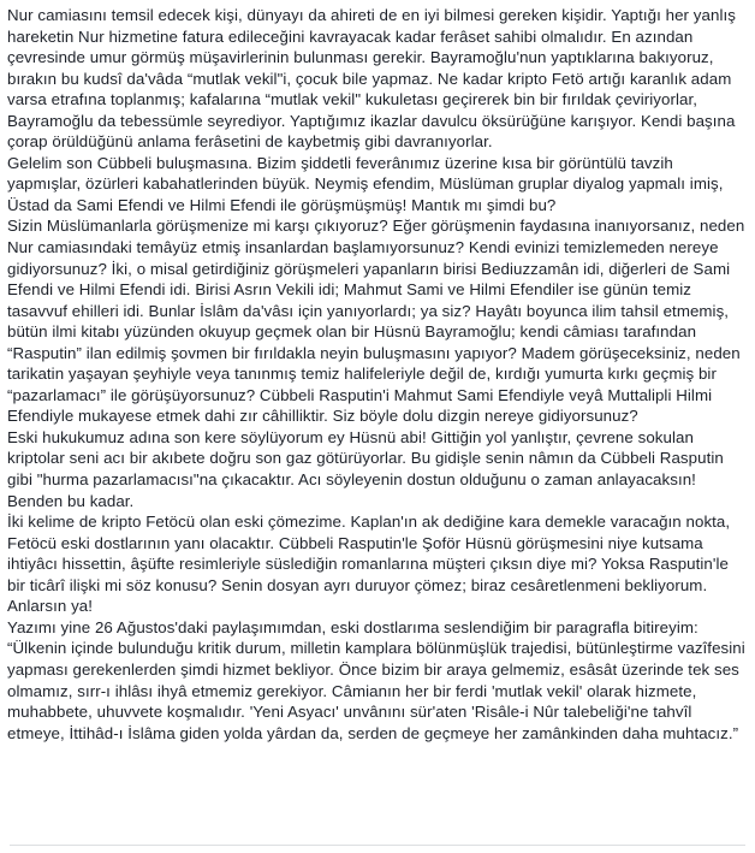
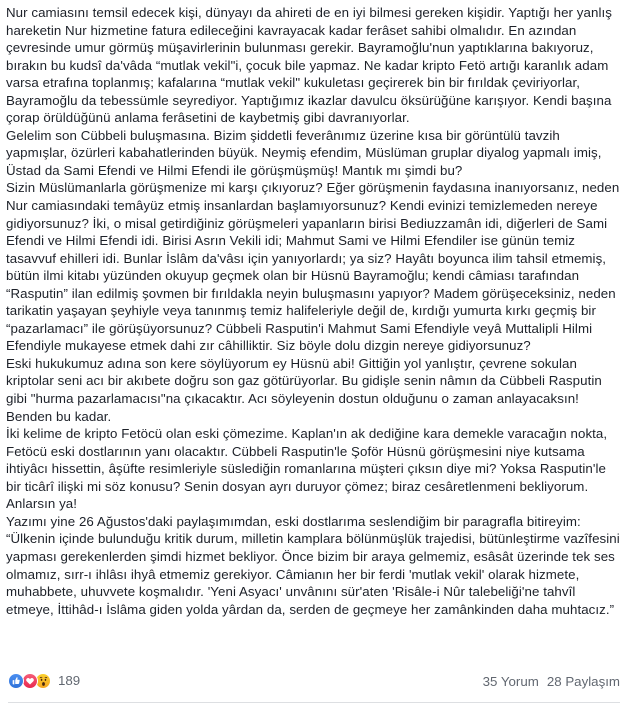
  Nur camiasını temsil edecek kişi, dünyayı da ahireti de en iyi bilmesi gereken kişidir. Yaptığı her yanlış hareketin Nur hizmetine fatura edileceğini kavrayacak kadar ferâset sahibi olmalıdır. En azından çevresinde umur görmüş müşavirlerinin bulunması gerekir. Bayramoğlu'nun yaptıklarına bakıyoruz, bırakın bu kudsî da'vâda “mutlak vekil"i, çocuk bile yapmaz. Ne kadar kripto Fetö artığı karanlık adam varsa etrafına toplanmış; kafalarına “mutlak vekil" kukuletası geçirerek bin bir fırıldak çeviriyorlar, Bayramoğlu da tebessümle seyrediyor. Yaptığımız ikazlar davulcu öksürüğüne karışıyor. Kendi başına çorap örüldüğünü anlama ferâsetini de kaybetmiş gibi davranıyorlar.
  Gelelim son Cübbeli buluşmasına. Bizim şiddetli feverânımız üzerine kısa bir görüntülü tavzih yapmışlar, özürleri kabahatlerinden büyük. Neymiş efendim, Müslüman gruplar diyalog yapmalı imiş, Üstad da Sami Efendi ve Hilmi Efendi ile görüşmüşmüş! Mantık mı şimdi bu?
  Sizin Müslümanlarla görüşmenize mi karşı çıkıyoruz? Eğer görüşmenin faydasına inanıyorsanız, neden Nur camiasındaki temâyüz etmiş insanlardan başlamıyorsunuz? Kendi evinizi temizlemeden nereye gidiyorsunuz? İki, o misal getirdiğiniz görüşmeleri yapanların birisi Bediuzzamân idi, diğerleri de Sami Efendi ve Hilmi Efendi idi. Birisi Asrın Vekili idi; Mahmut Sami ve Hilmi Efendiler ise günün temiz tasavvuf ehilleri idi. Bunlar İslâm da'vâsı için yanıyorlardı; ya siz? Hayâtı boyunca ilim tahsil etmemiş, bütün ilmi kitabı yüzünden okuyup geçmek olan bir Hüsnü Bayramoğlu; kendi câmiası tarafından “Rasputin” ilan edilmiş şovmen bir fırıldakla neyin buluşmasını yapıyor? Madem görüşeceksiniz, neden tarikatin yaşayan şeyhiyle veya tanınmış temiz halifeleriyle değil de, kırdığı yumurta kırkı geçmiş bir “pazarlamacı” ile görüşüyorsunuz? Cübbeli Rasputin'i Mahmut Sami Efendiyle veyâ Muttalipli Hilmi Efendiyle mukayese etmek dahi zır câhilliktir. Siz böyle dolu dizgin nereye gidiyorsunuz?
  Eski hukukumuz adına son kere söylüyorum ey Hüsnü abi! Gittiğin yol yanlıştır, çevrene sokulan kriptolar seni acı bir akıbete doğru son gaz götürüyorlar. Bu gidişle senin nâmın da Cübbeli Rasputin gibi "hurma pazarlamacısı"na çıkacaktır. Acı söyleyenin dostun olduğunu o zaman anlayacaksın! Benden bu kadar.
  İki kelime de kripto Fetöcü olan eski çömezime. Kaplan'ın ak dediğine kara demekle varacağın nokta, Fetöcü eski dostlarının yanı olacaktır. Cübbeli Rasputin'le Şoför Hüsnü görüşmesini niye kutsama ihtiyâcı hissettin, âşüfte resimleriyle süslediğin romanlarına müşteri çıksın diye mi? Yoksa Rasputin'le bir ticârî ilişki mi söz konusu? Senin dosyan ayrı duruyor çömez; biraz cesâretlenmeni bekliyorum. Anlarsın ya!
  Yazımı yine 26 Ağustos'daki paylaşımımdan, eski dostlarıma seslendiğim bir paragrafla bitireyim:
  “Ülkenin içinde bulunduğu kritik durum, milletin kamplara bölünmüşlük trajedisi, bütünleştirme vazîfesini yapması gerekenlerden şimdi hizmet bekliyor. Önce bizim bir araya gelmemiz, esâsât üzerinde tek ses olmamız, sırr-ı ihlâsı ihyâ etmemiz gerekiyor. Câmianın her bir ferdi 'mutlak vekil' olarak hizmete, muhabbete, uhuvvete koşmalıdır. 'Yeni Asyacı' unvânını sür'aten 'Risâle-i Nûr talebeliği'ne tahvîl etmeye, İttihâd-ı İslâma giden yolda yârdan da, serden de geçmeye her zamânkinden daha muhtacız.”
+ 189
+ 35 Yorum
+ 28 Paylaşım
